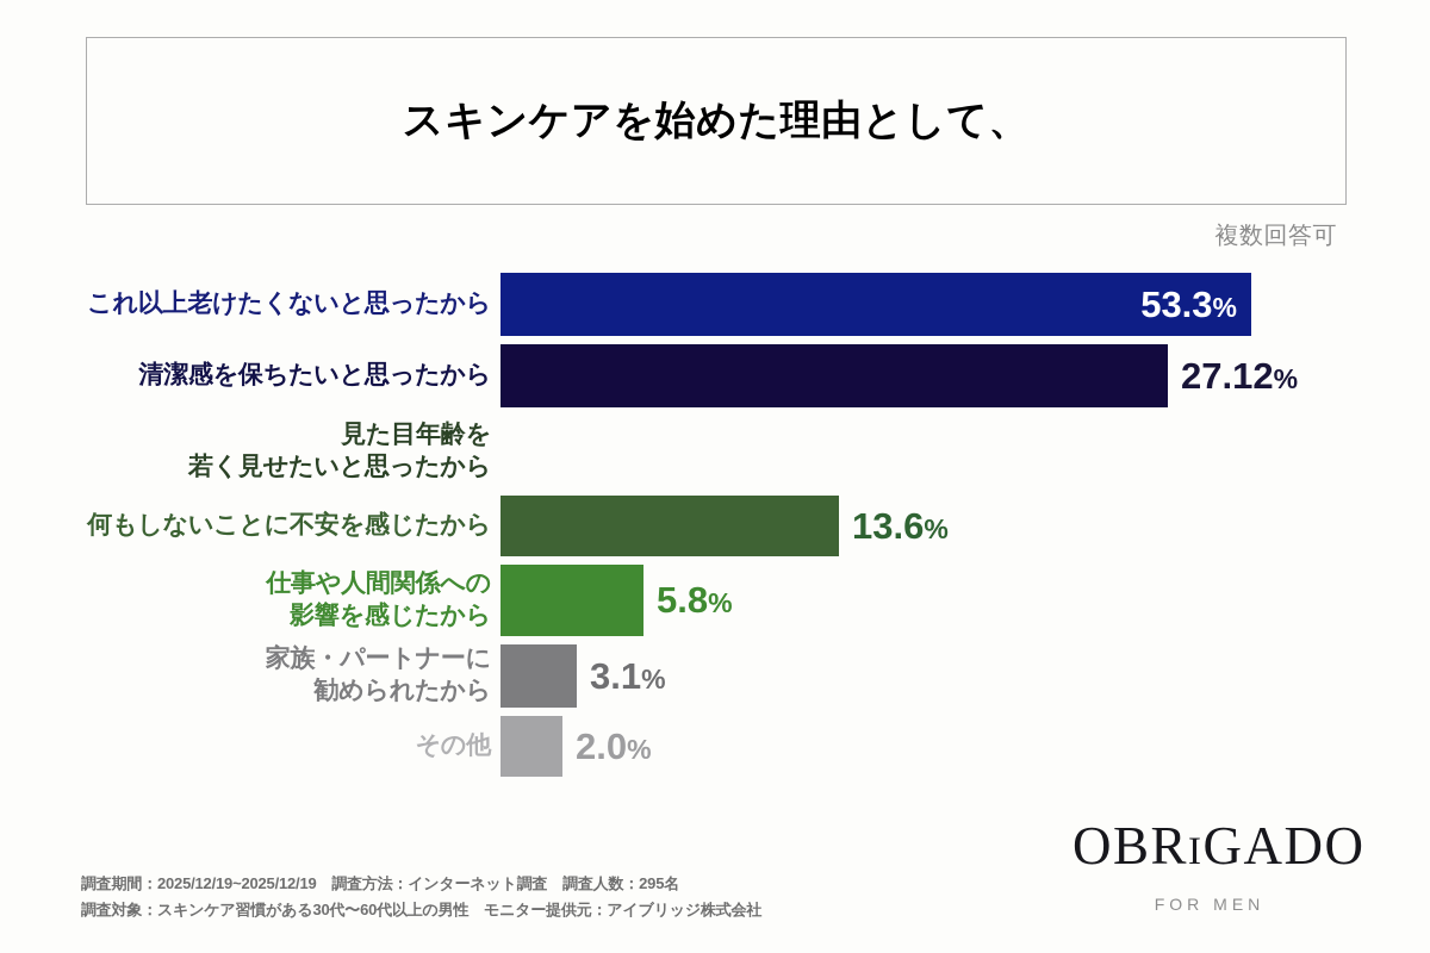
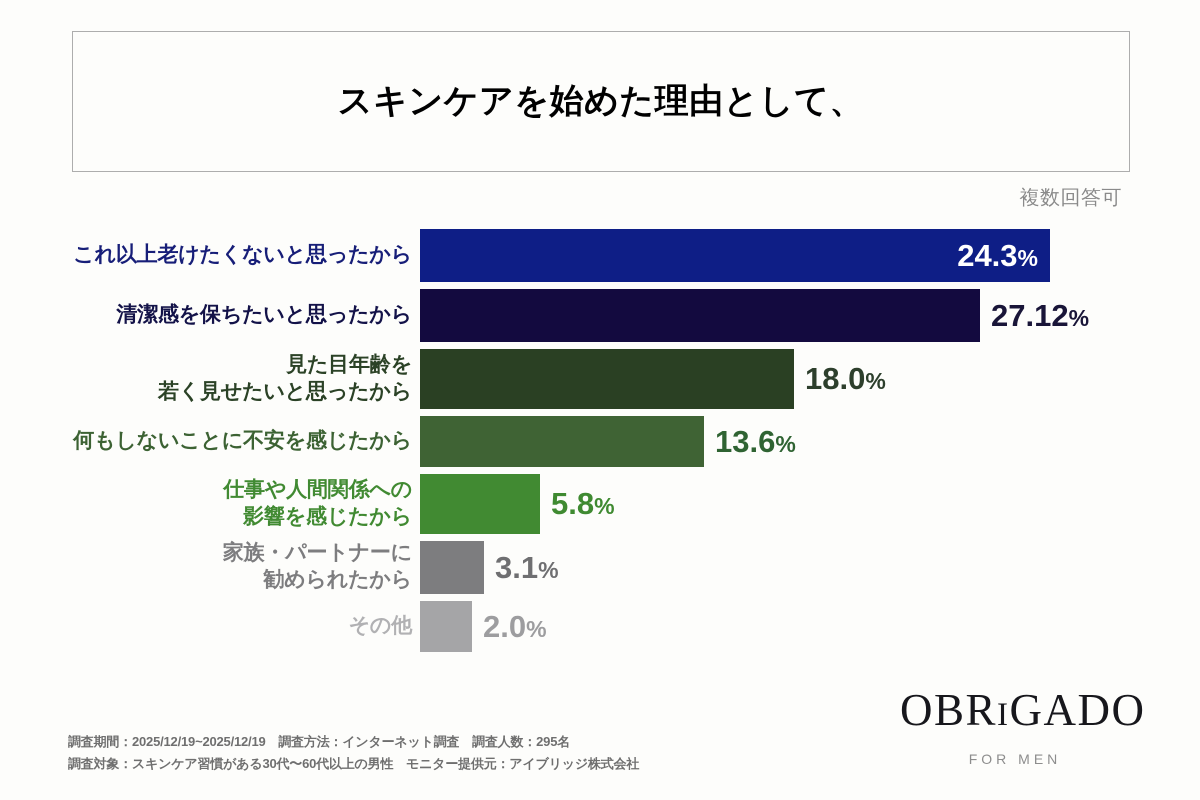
  スキンケアを始めた理由として、
  複数回答可
  これ以上老けたくないと思ったから
- 53.3%
+ 24.3%
  清潔感を保ちたいと思ったから
  27.12%
  見た目年齢を
  若く見せたいと思ったから
+ 18.0%
  何もしないことに不安を感じたから
  13.6%
  仕事や人間関係への
  影響を感じたから
  5.8%
  家族・パートナーに
  勧められたから
  3.1%
  その他
  2.0%
  調査期間：2025/12/19~2025/12/19 調査方法：インターネット調査 調査人数：295名
  調査対象：スキンケア習慣がある30代〜60代以上の男性 モニター提供元：アイブリッジ株式会社
  OBRIGADO
  FOR MEN
